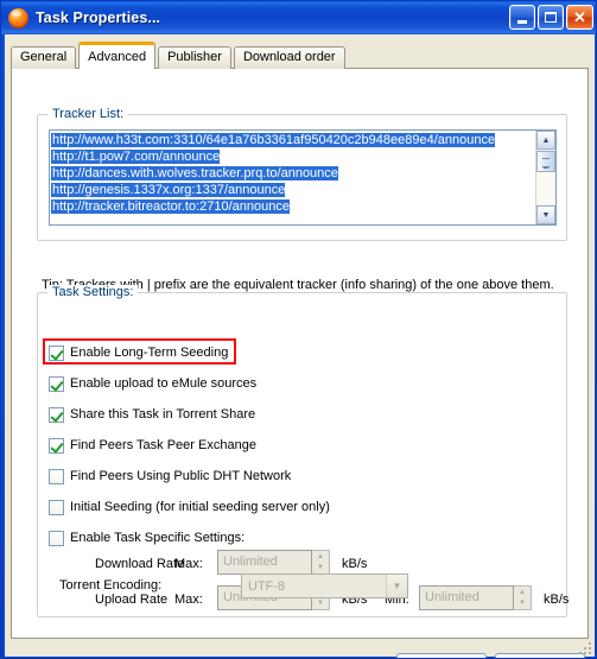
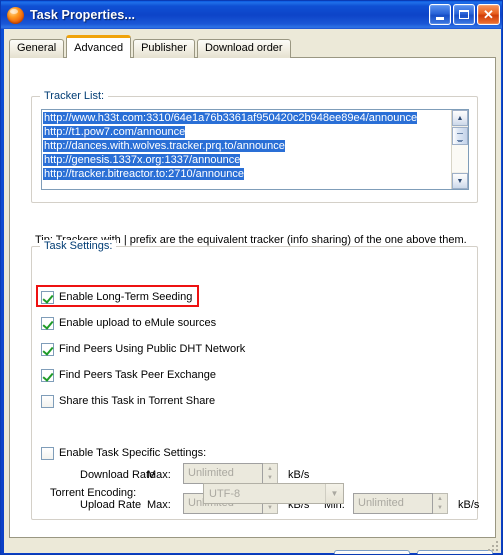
  Task Properties...
  ✕
  Tracker List:
  http://www.h33t.com:3310/64e1a76b3361af950420c2b948ee89e4/announce
  http://t1.pow7.com/announce
  http://dances.with.wolves.tracker.prq.to/announce
  http://genesis.1337x.org:1337/announce
  http://tracker.bitreactor.to:2710/announce
  Th | prefix are the equivalent tracker (info sharing) of the one above them.
  Task Settings:
  Enable Long-Term Seeding
  Enable upload to eMule sources
- Share this Task in Torrent Share
+ Find Peers Using Public DHT Network
  Find Peers Task Peer Exchange
- Find Peers Using Public DHT Network
+ Share this Task in Torrent Share
- Initial Seeding (for initial seeding server only)
  Enable Task Specific Settings:
  Download Rate
  Max:
  Unlimited
  kB/s
  Upload Rate
  Max:
  kB/s
  Min:
  Unlimited
  kB/s
  Torrent Encoding:
  UTF-8
  ▼
  General
  Advanced
  Publisher
  Download order
